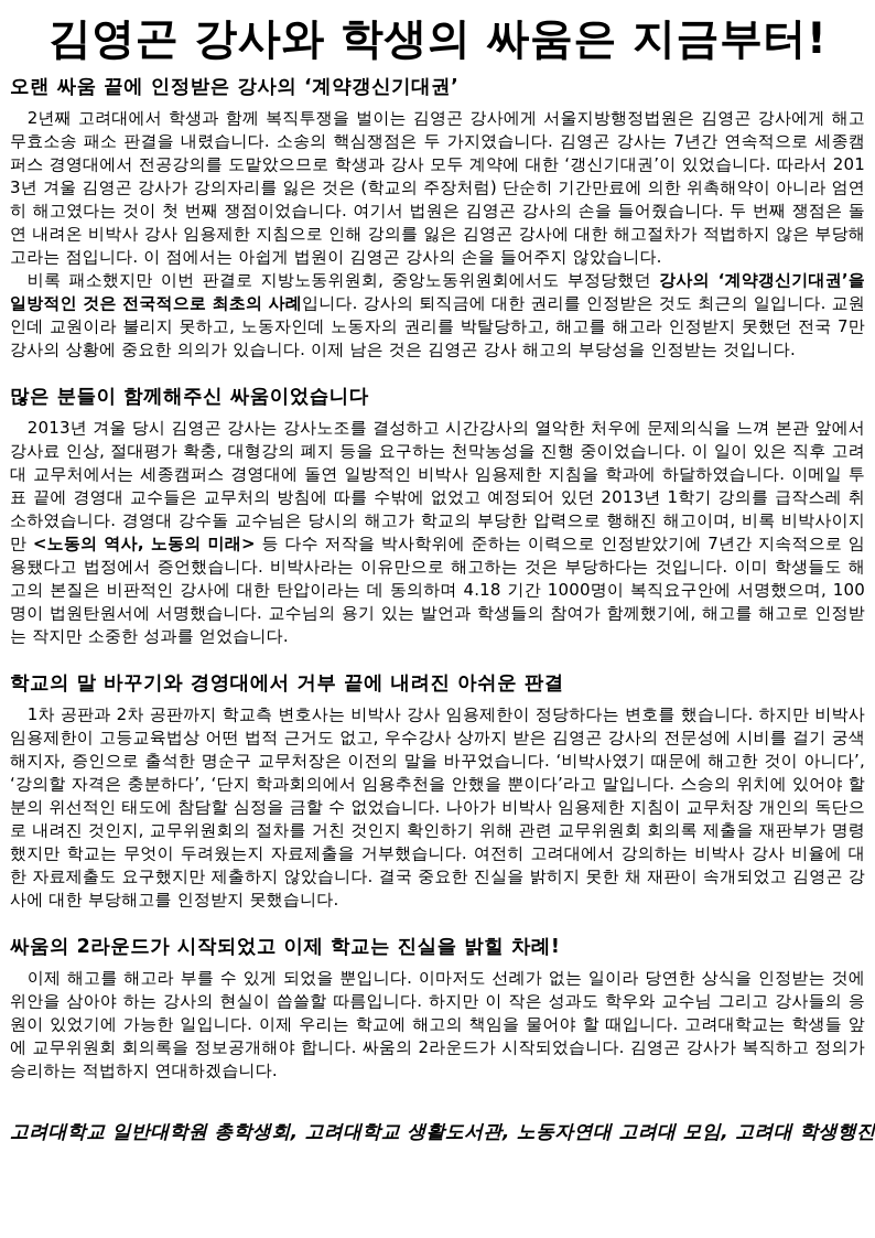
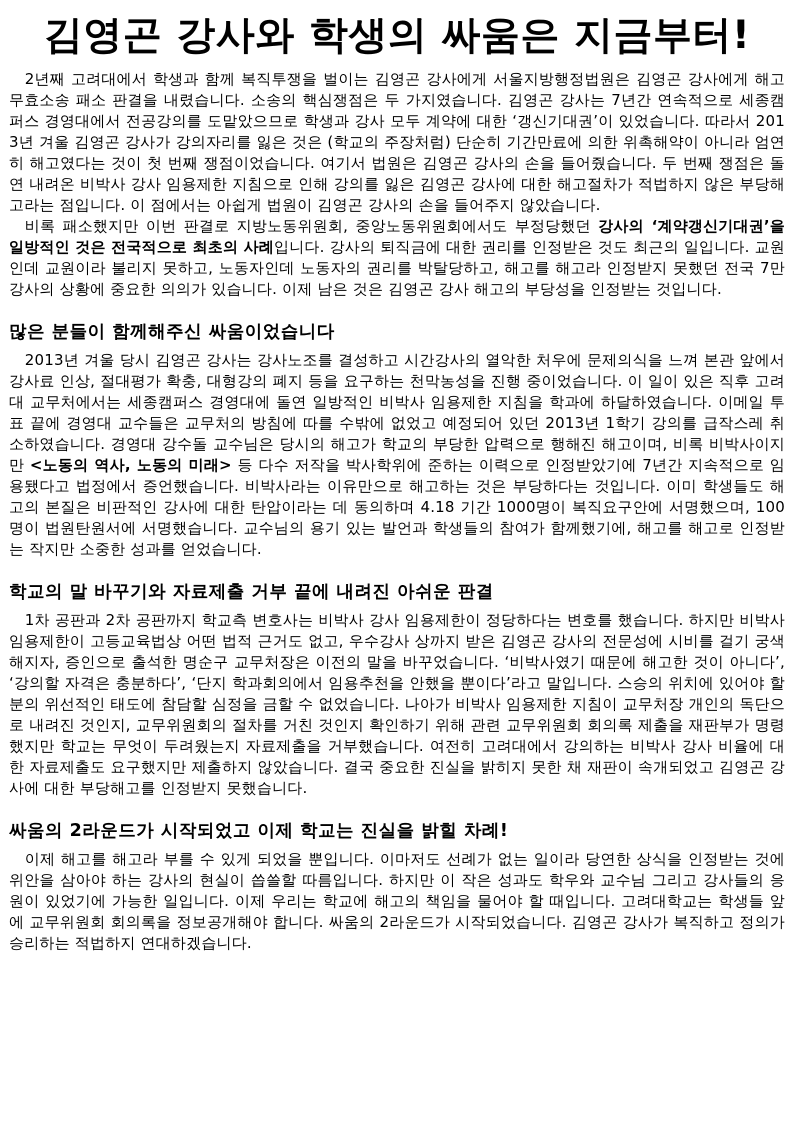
  김영곤 강사와 학생의 싸움은 지금부터!
- 오랜 싸움 끝에 인정받은 강사의 ‘계약갱신기대권’
  2년째 고려대에서 학생과 함께 복직투쟁을 벌이는 김영곤 강사에게 서울지방행정법원은 김영곤 강사에게 해고 무효소송 패소 판결을 내렸습니다. 소송의 핵심쟁점은 두 가지였습니다. 김영곤 강사는 7년간 연속적으로 세종캠퍼스 경영대에서 전공강의를 도맡았으므로 학생과 강사 모두 계약에 대한 ‘갱신기대권’이 있었습니다. 따라서 2013년 겨울 김영곤 강사가 강의자리를 잃은 것은 (학교의 주장처럼) 단순히 기간만료에 의한 위촉해약이 아니라 엄연히 해고였다는 것이 첫 번째 쟁점이었습니다. 여기서 법원은 김영곤 강사의 손을 들어줬습니다. 두 번째 쟁점은 돌연 내려온 비박사 강사 임용제한 지침으로 인해 강의를 잃은 김영곤 강사에 대한 해고절차가 적법하지 않은 부당해고라는 점입니다. 이 점에서는 아쉽게 법원이 김영곤 강사의 손을 들어주지 않았습니다.
  비록 패소했지만 이번 판결로 지방노동위원회, 중앙노동위원회에서도 부정당했던 강사의 ‘계약갱신기대권’을 일방적인 것은 전국적으로 최초의 사례입니다. 강사의 퇴직금에 대한 권리를 인정받은 것도 최근의 일입니다. 교원인데 교원이라 불리지 못하고, 노동자인데 노동자의 권리를 박탈당하고, 해고를 해고라 인정받지 못했던 전국 7만 강사의 상황에 중요한 의의가 있습니다. 이제 남은 것은 김영곤 강사 해고의 부당성을 인정받는 것입니다.
  많은 분들이 함께해주신 싸움이었습니다
  2013년 겨울 당시 김영곤 강사는 강사노조를 결성하고 시간강사의 열악한 처우에 문제의식을 느껴 본관 앞에서 강사료 인상, 절대평가 확충, 대형강의 폐지 등을 요구하는 천막농성을 진행 중이었습니다. 이 일이 있은 직후 고려대 교무처에서는 세종캠퍼스 경영대에 돌연 일방적인 비박사 임용제한 지침을 학과에 하달하였습니다. 이메일 투표 끝에 경영대 교수들은 교무처의 방침에 따를 수밖에 없었고 예정되어 있던 2013년 1학기 강의를 급작스레 취소하였습니다. 경영대 강수돌 교수님은 당시의 해고가 학교의 부당한 압력으로 행해진 해고이며, 비록 비박사이지만 <노동의 역사, 노동의 미래> 등 다수 저작을 박사학위에 준하는 이력으로 인정받았기에 7년간 지속적으로 임용됐다고 법정에서 증언했습니다. 비박사라는 이유만으로 해고하는 것은 부당하다는 것입니다. 이미 학생들도 해고의 본질은 비판적인 강사에 대한 탄압이라는 데 동의하며 4.18 기간 1000명이 복직요구안에 서명했으며, 100명이 법원탄원서에 서명했습니다. 교수님의 용기 있는 발언과 학생들의 참여가 함께했기에, 해고를 해고로 인정받는 작지만 소중한 성과를 얻었습니다.
- 학교의 말 바꾸기와 경영대에서 거부 끝에 내려진 아쉬운 판결
+ 학교의 말 바꾸기와 자료제출 거부 끝에 내려진 아쉬운 판결
  1차 공판과 2차 공판까지 학교측 변호사는 비박사 강사 임용제한이 정당하다는 변호를 했습니다. 하지만 비박사 임용제한이 고등교육법상 어떤 법적 근거도 없고, 우수강사 상까지 받은 김영곤 강사의 전문성에 시비를 걸기 궁색해지자, 증인으로 출석한 명순구 교무처장은 이전의 말을 바꾸었습니다. ‘비박사였기 때문에 해고한 것이 아니다’, ‘강의할 자격은 충분하다’, ‘단지 학과회의에서 임용추천을 안했을 뿐이다’라고 말입니다. 스승의 위치에 있어야 할 분의 위선적인 태도에 참담할 심정을 금할 수 없었습니다. 나아가 비박사 임용제한 지침이 교무처장 개인의 독단으로 내려진 것인지, 교무위원회의 절차를 거친 것인지 확인하기 위해 관련 교무위원회 회의록 제출을 재판부가 명령했지만 학교는 무엇이 두려웠는지 자료제출을 거부했습니다. 여전히 고려대에서 강의하는 비박사 강사 비율에 대한 자료제출도 요구했지만 제출하지 않았습니다. 결국 중요한 진실을 밝히지 못한 채 재판이 속개되었고 김영곤 강사에 대한 부당해고를 인정받지 못했습니다.
  싸움의 2라운드가 시작되었고 이제 학교는 진실을 밝힐 차례!
  이제 해고를 해고라 부를 수 있게 되었을 뿐입니다. 이마저도 선례가 없는 일이라 당연한 상식을 인정받는 것에 위안을 삼아야 하는 강사의 현실이 씁쓸할 따름입니다. 하지만 이 작은 성과도 학우와 교수님 그리고 강사들의 응원이 있었기에 가능한 일입니다. 이제 우리는 학교에 해고의 책임을 물어야 할 때입니다. 고려대학교는 학생들 앞에 교무위원회 회의록을 정보공개해야 합니다. 싸움의 2라운드가 시작되었습니다. 김영곤 강사가 복직하고 정의가 승리하는 적법하지 연대하겠습니다.
- 고려대학교 일반대학원 총학생회, 고려대학교 생활도서관, 노동자연대 고려대 모임, 고려대 학생행진
